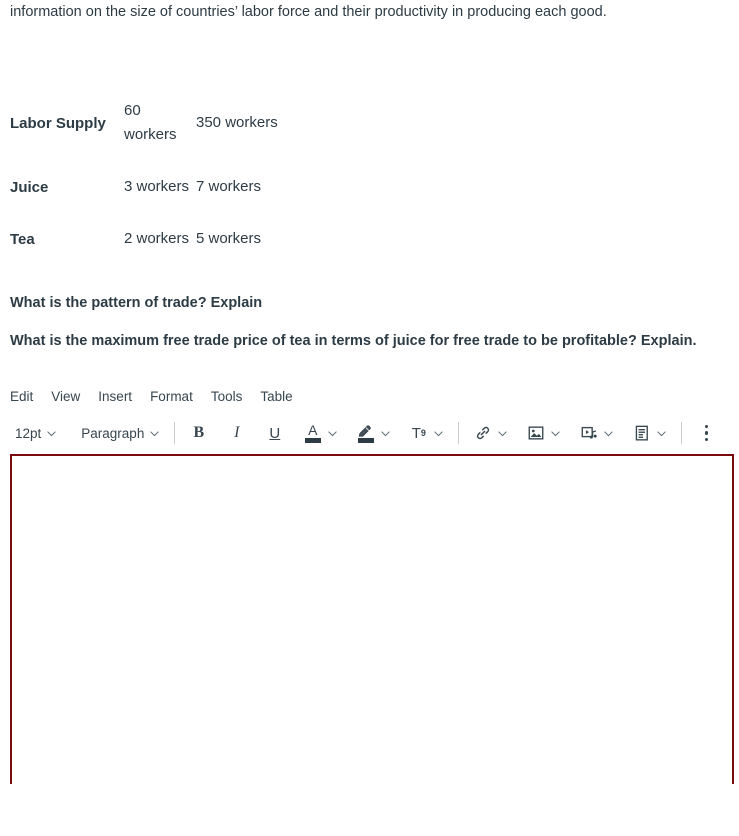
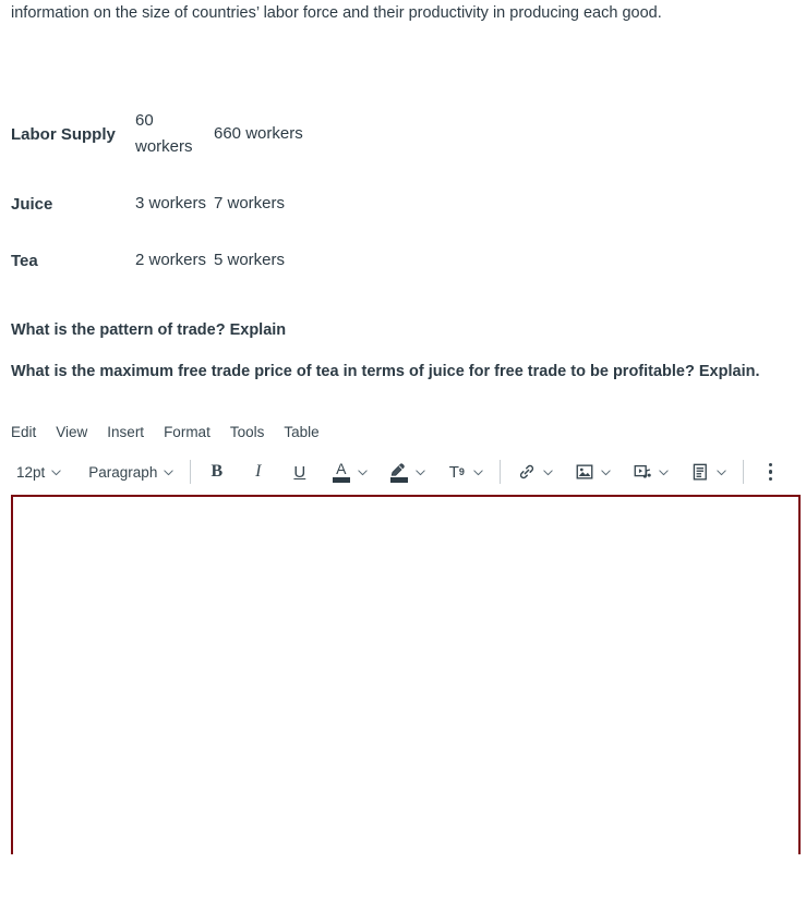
  information on the size of countries’ labor force and their productivity in producing each good.
- Labor Supply	60 workers	350 workers
+ Labor Supply	60 workers	660 workers
  Juice	3 workers	7 workers
  Tea	2 workers	5 workers
  What is the pattern of trade? Explain
  What is the maximum free trade price of tea in terms of juice for free trade to be profitable? Explain.
  Edit
  View
  Insert
  Format
  Tools
  Table
  12pt
  Paragraph
  B
  I
  U
  A
  T
  9
